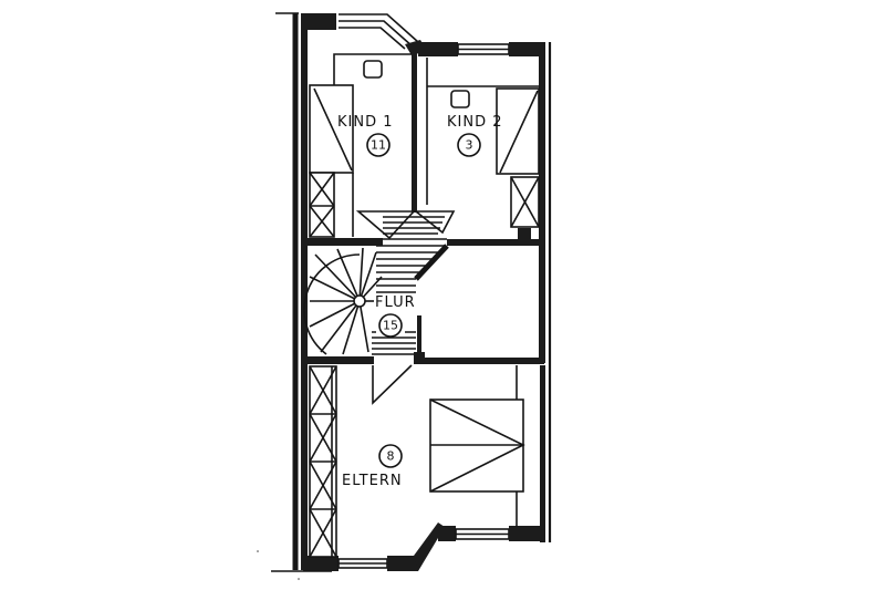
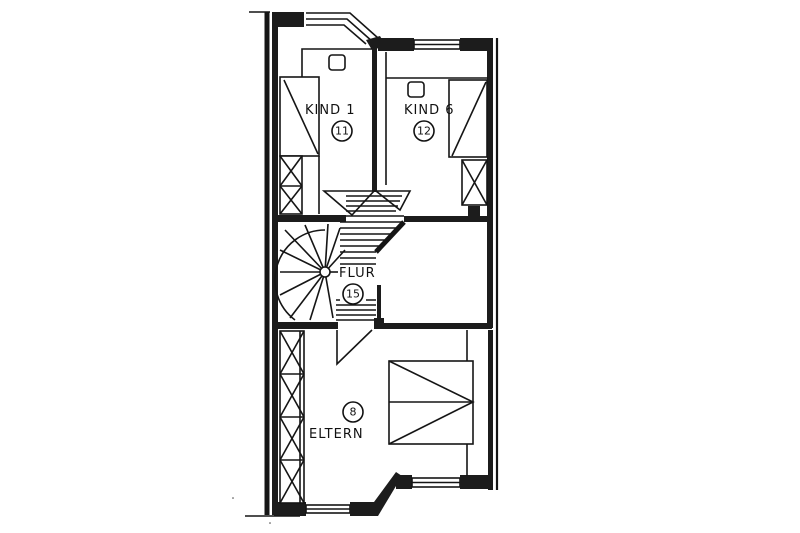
  KIND 1
  11
- KIND 2
+ KIND 6
- 3
+ 12
  FLUR
  15
  8
  ELTERN
